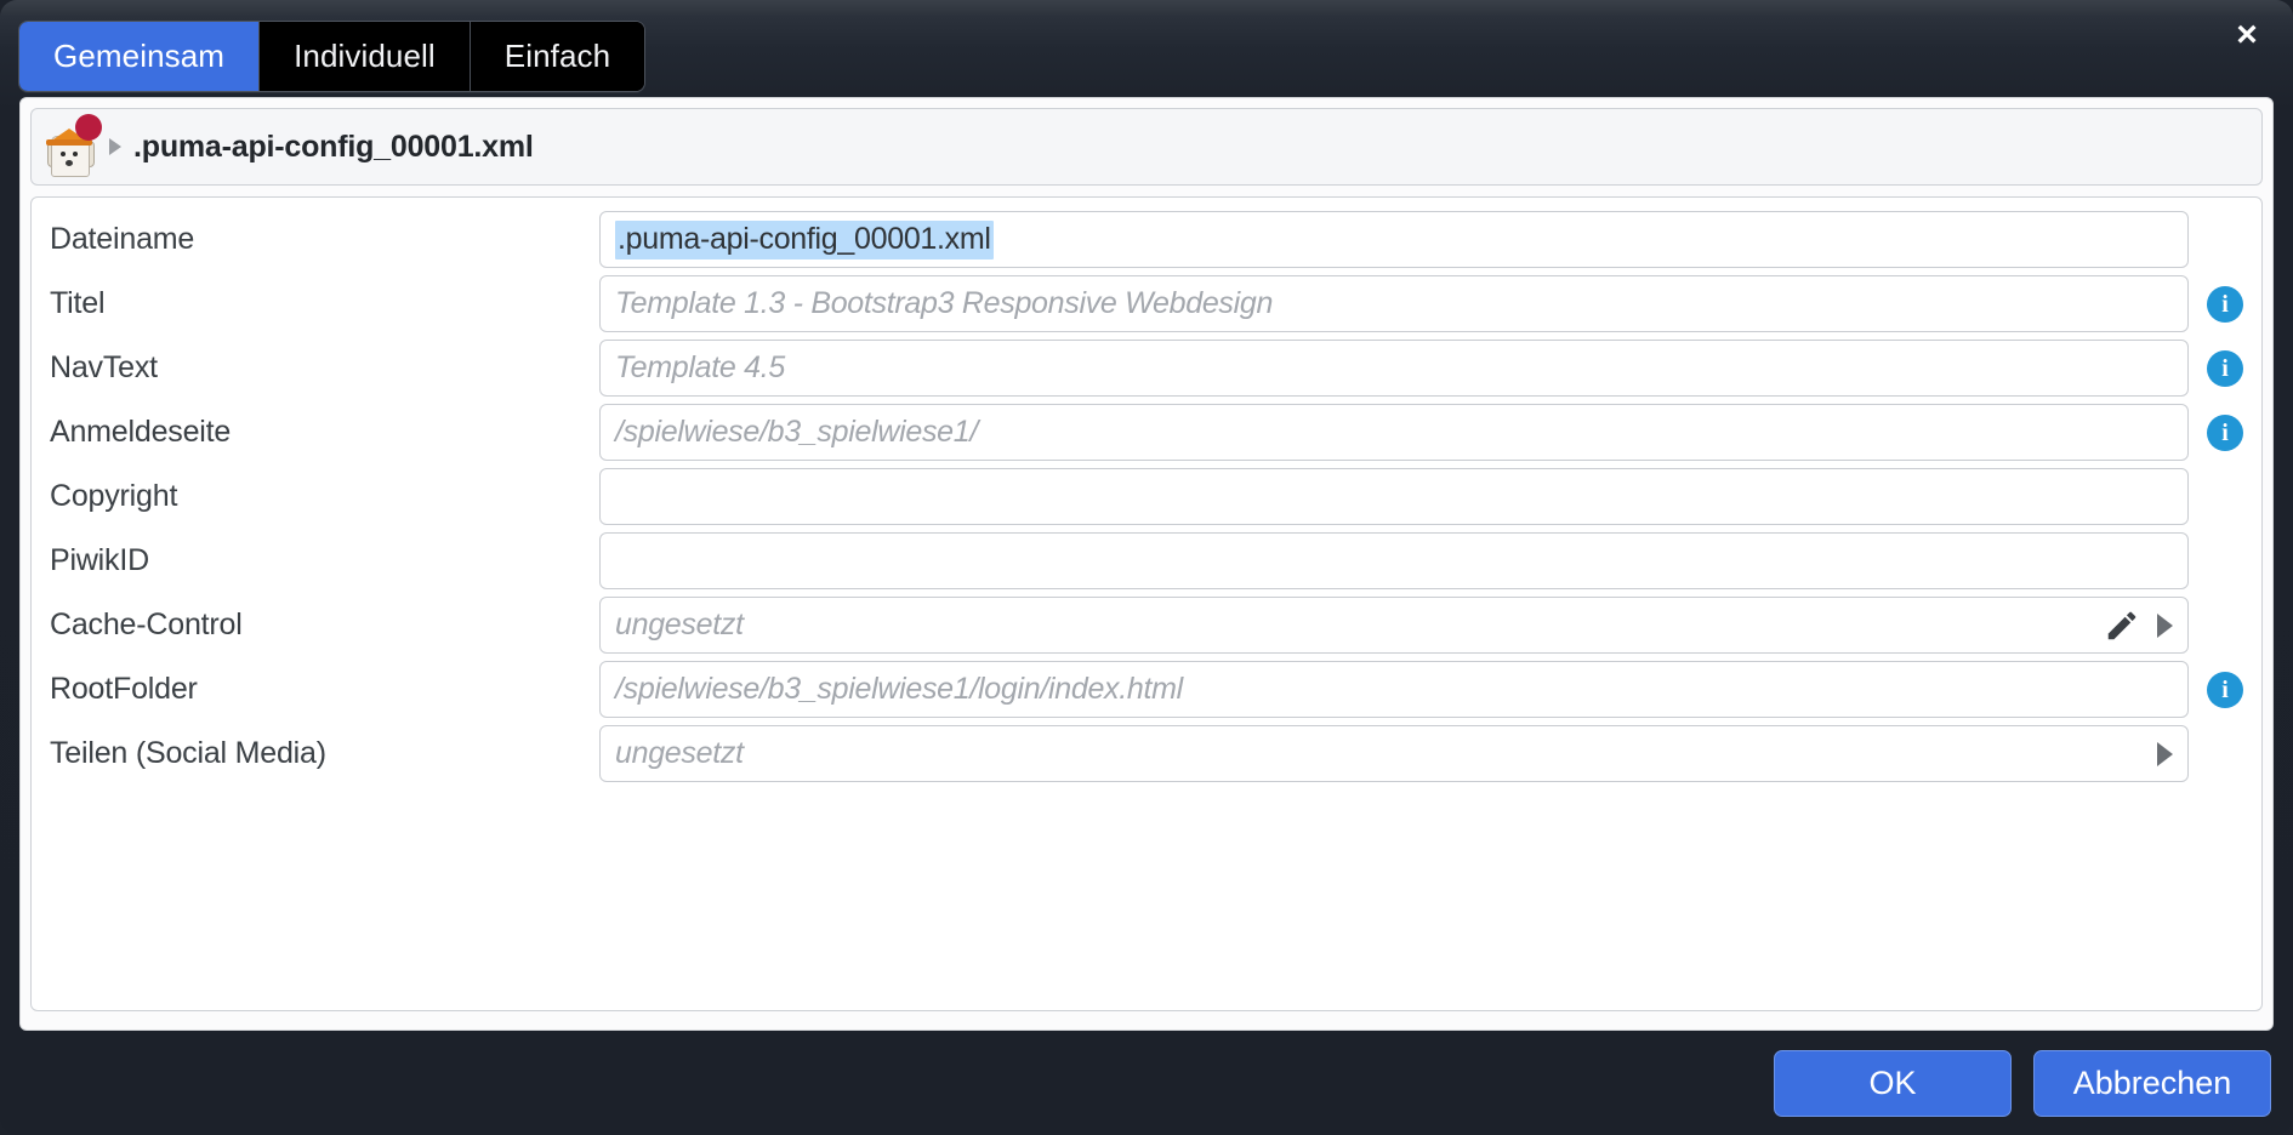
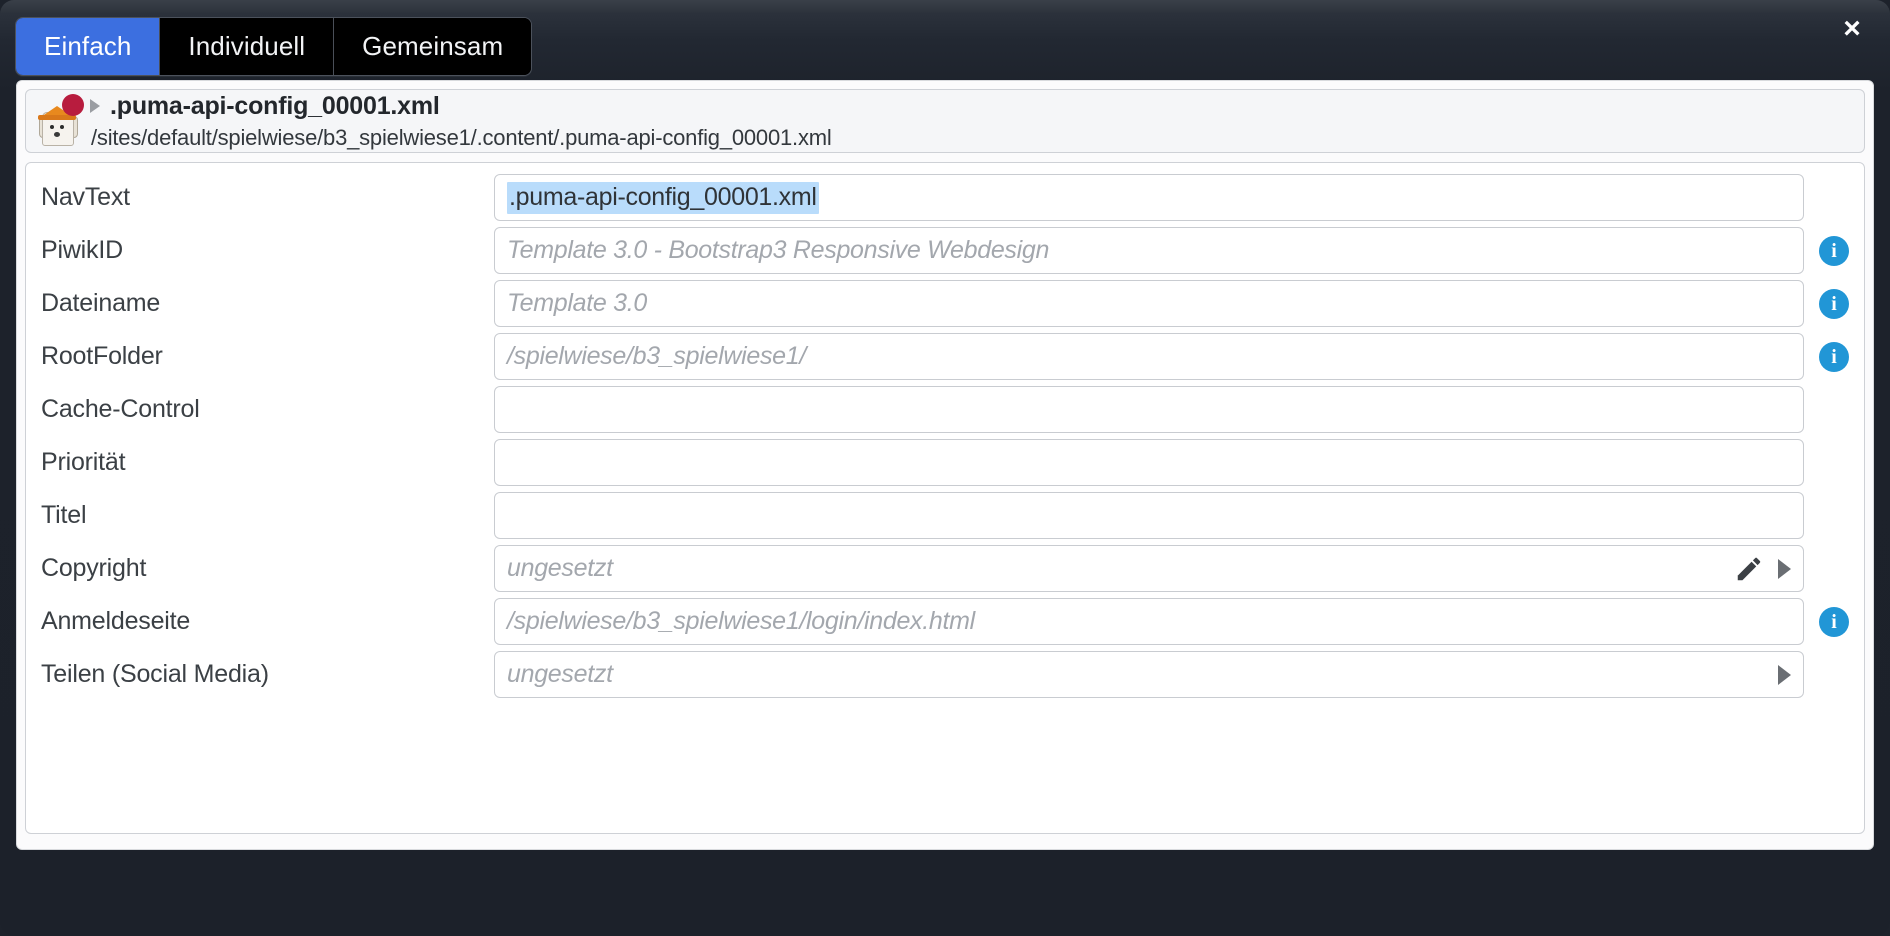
- Gemeinsam
+ Einfach
  Individuell
- Einfach
+ Gemeinsam
  ×
  .puma-api-config_00001.xml
+ /sites/default/spielwiese/b3_spielwiese1/.content/.puma-api-config_00001.xml
- Dateiname
+ NavText
  .puma-api-config_00001.xml
- Titel
+ PiwikID
- Template 1.3 - Bootstrap3 Responsive Webdesign
+ Template 3.0 - Bootstrap3 Responsive Webdesign
  i
- NavText
+ Dateiname
- Template 4.5
+ Template 3.0
  i
- Anmeldeseite
+ RootFolder
  /spielwiese/b3_spielwiese1/
  i
- Copyright
+ Cache-Control
+ Priorität
- PiwikID
+ Titel
- Cache-Control
+ Copyright
  ungesetzt
- RootFolder
+ Anmeldeseite
  /spielwiese/b3_spielwiese1/login/index.html
  i
  Teilen (Social Media)
  ungesetzt
- OK
- Abbrechen
